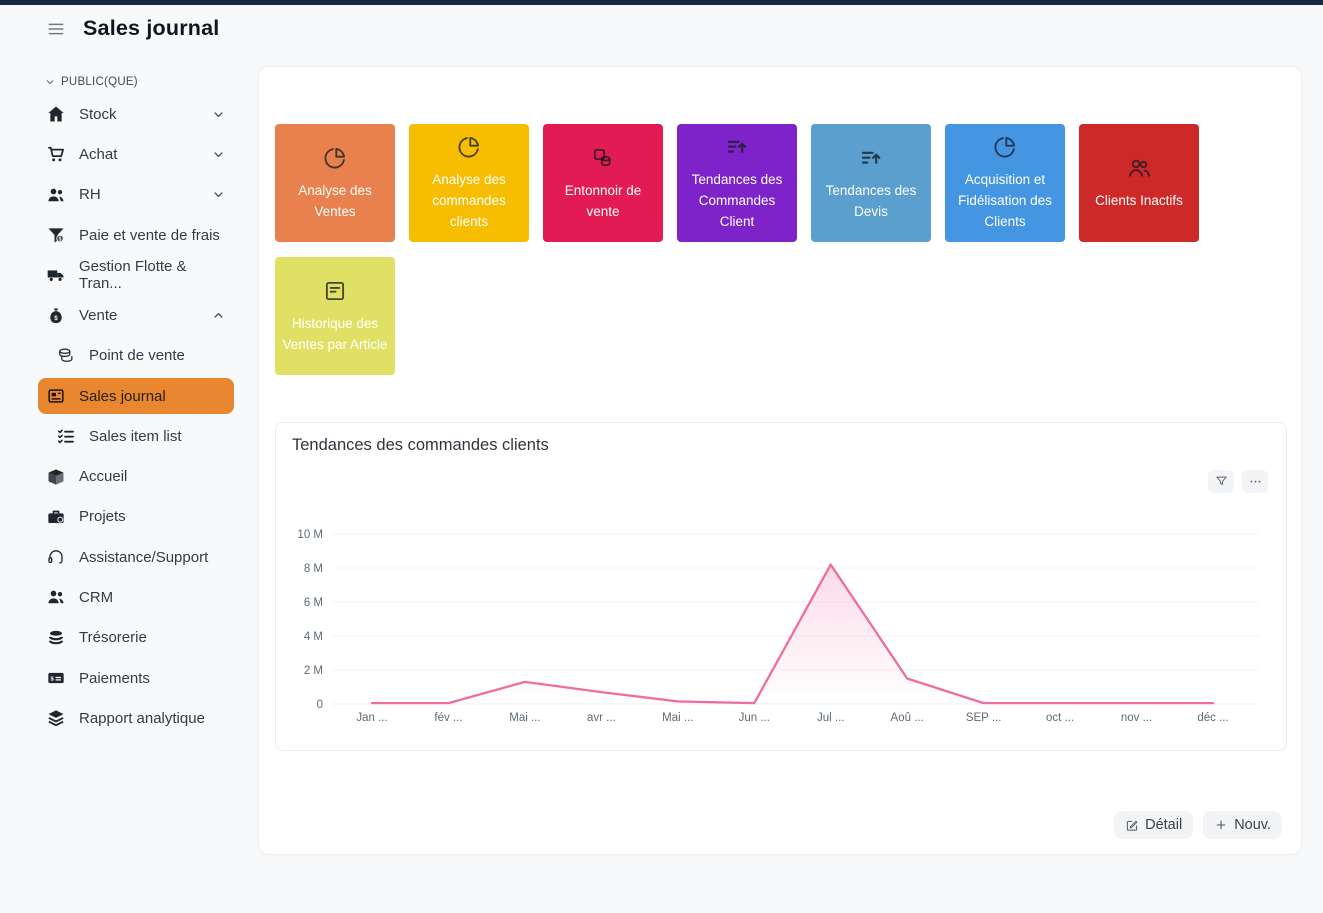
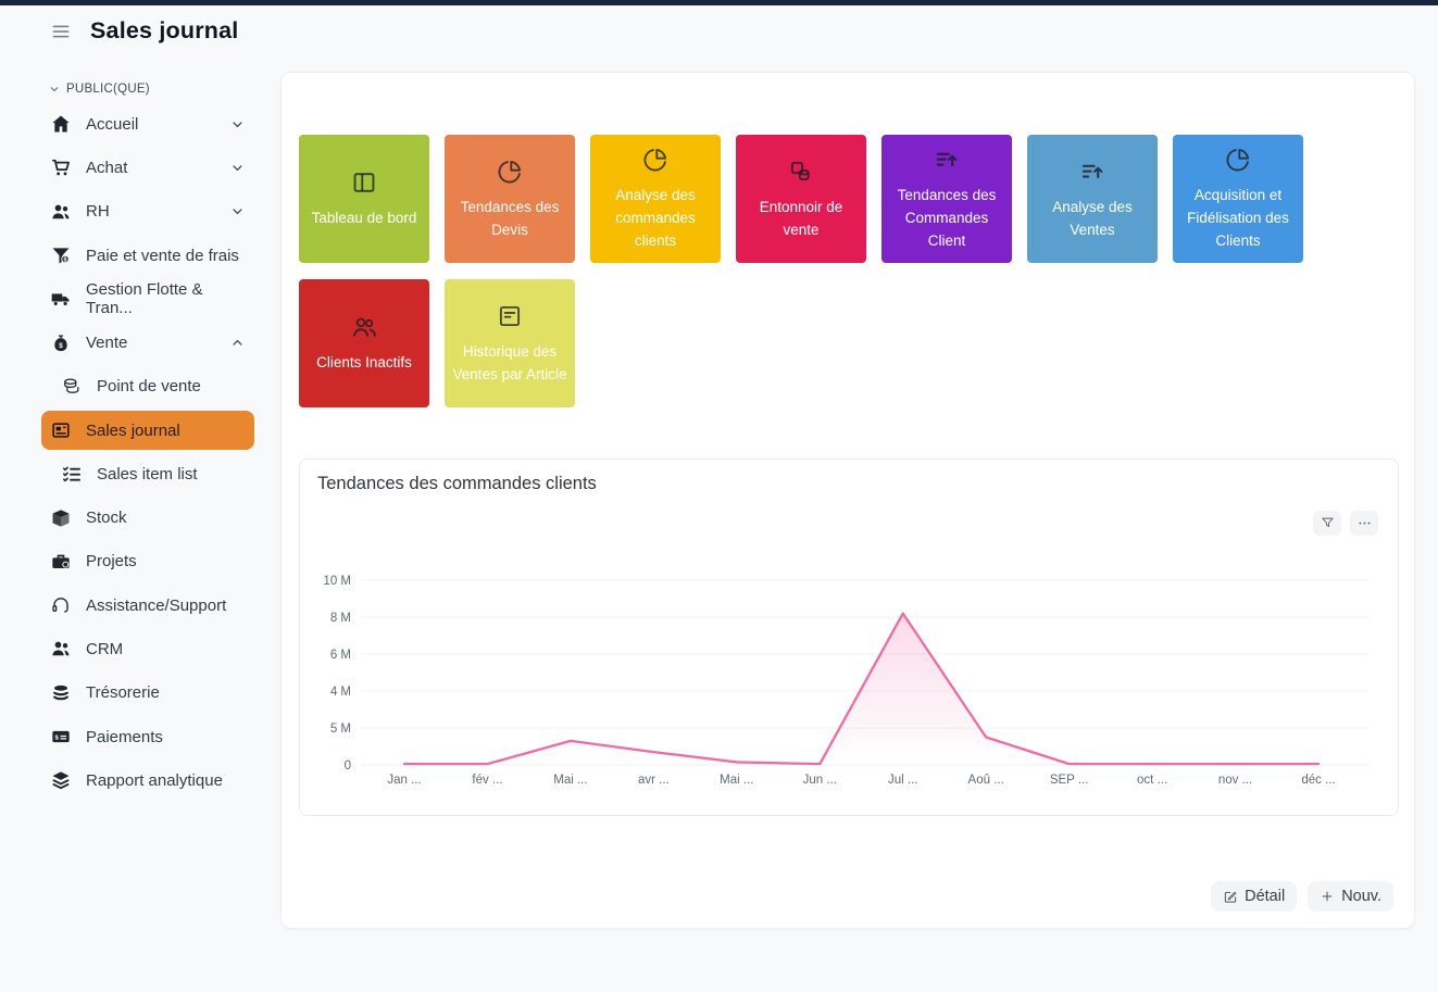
  Sales journal
  PUBLIC(QUE)
- Stock
+ Accueil
  Achat
  RH
  Paie et vente de frais
  Gestion Flotte & Tran...
  Vente
  Point de vente
  Sales journal
  Sales item list
- Accueil
+ Stock
  Projets
  Assistance/Support
  CRM
  Trésorerie
  Paiements
  Rapport analytique
+ Tableau de bord
- Analyse des Ventes
+ Tendances des Devis
  Analyse des commandes clients
  Entonnoir de vente
  Tendances des Commandes Client
- Tendances des Devis
+ Analyse des Ventes
  Acquisition et Fidélisation des Clients
  Clients Inactifs
  Historique des Ventes par Article
  Tendances des commandes clients
  0
- 2 M
+ 5 M
  4 M
  6 M
  8 M
  10 M
  Jan ...
  fév ...
  Mai ...
  avr ...
  Mai ...
  Jun ...
  Jul ...
  Aoû ...
  SEP ...
  oct ...
  nov ...
  déc ...
  Détail
  Nouv.
